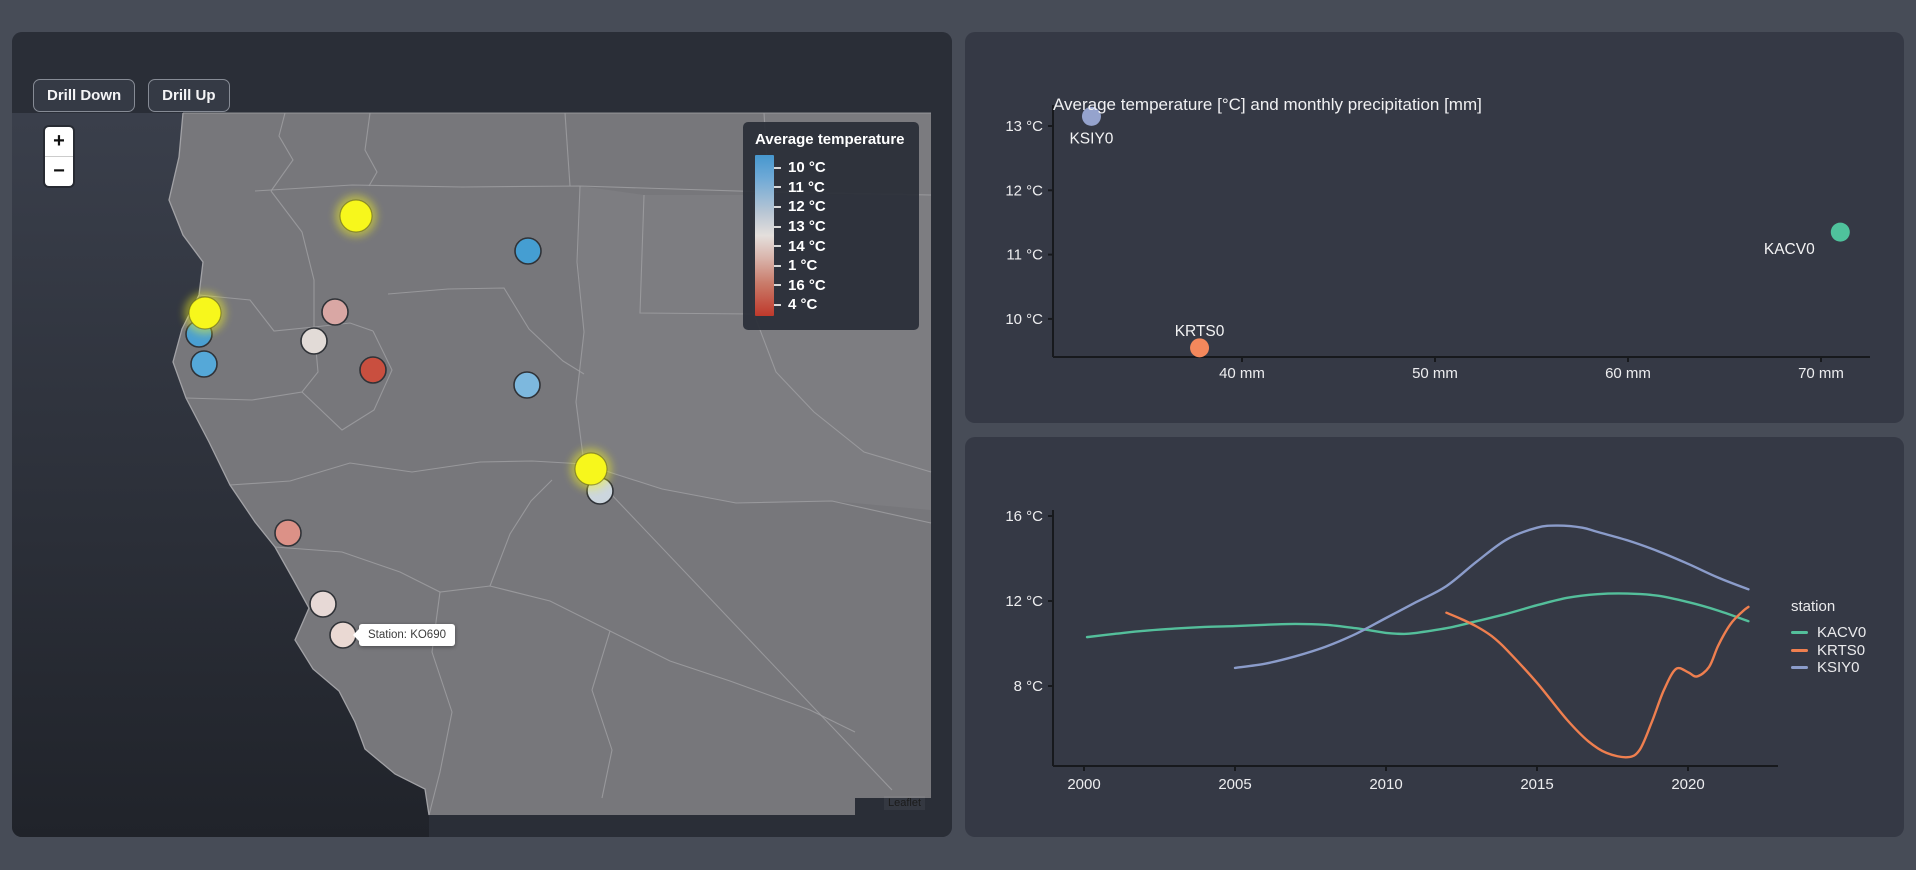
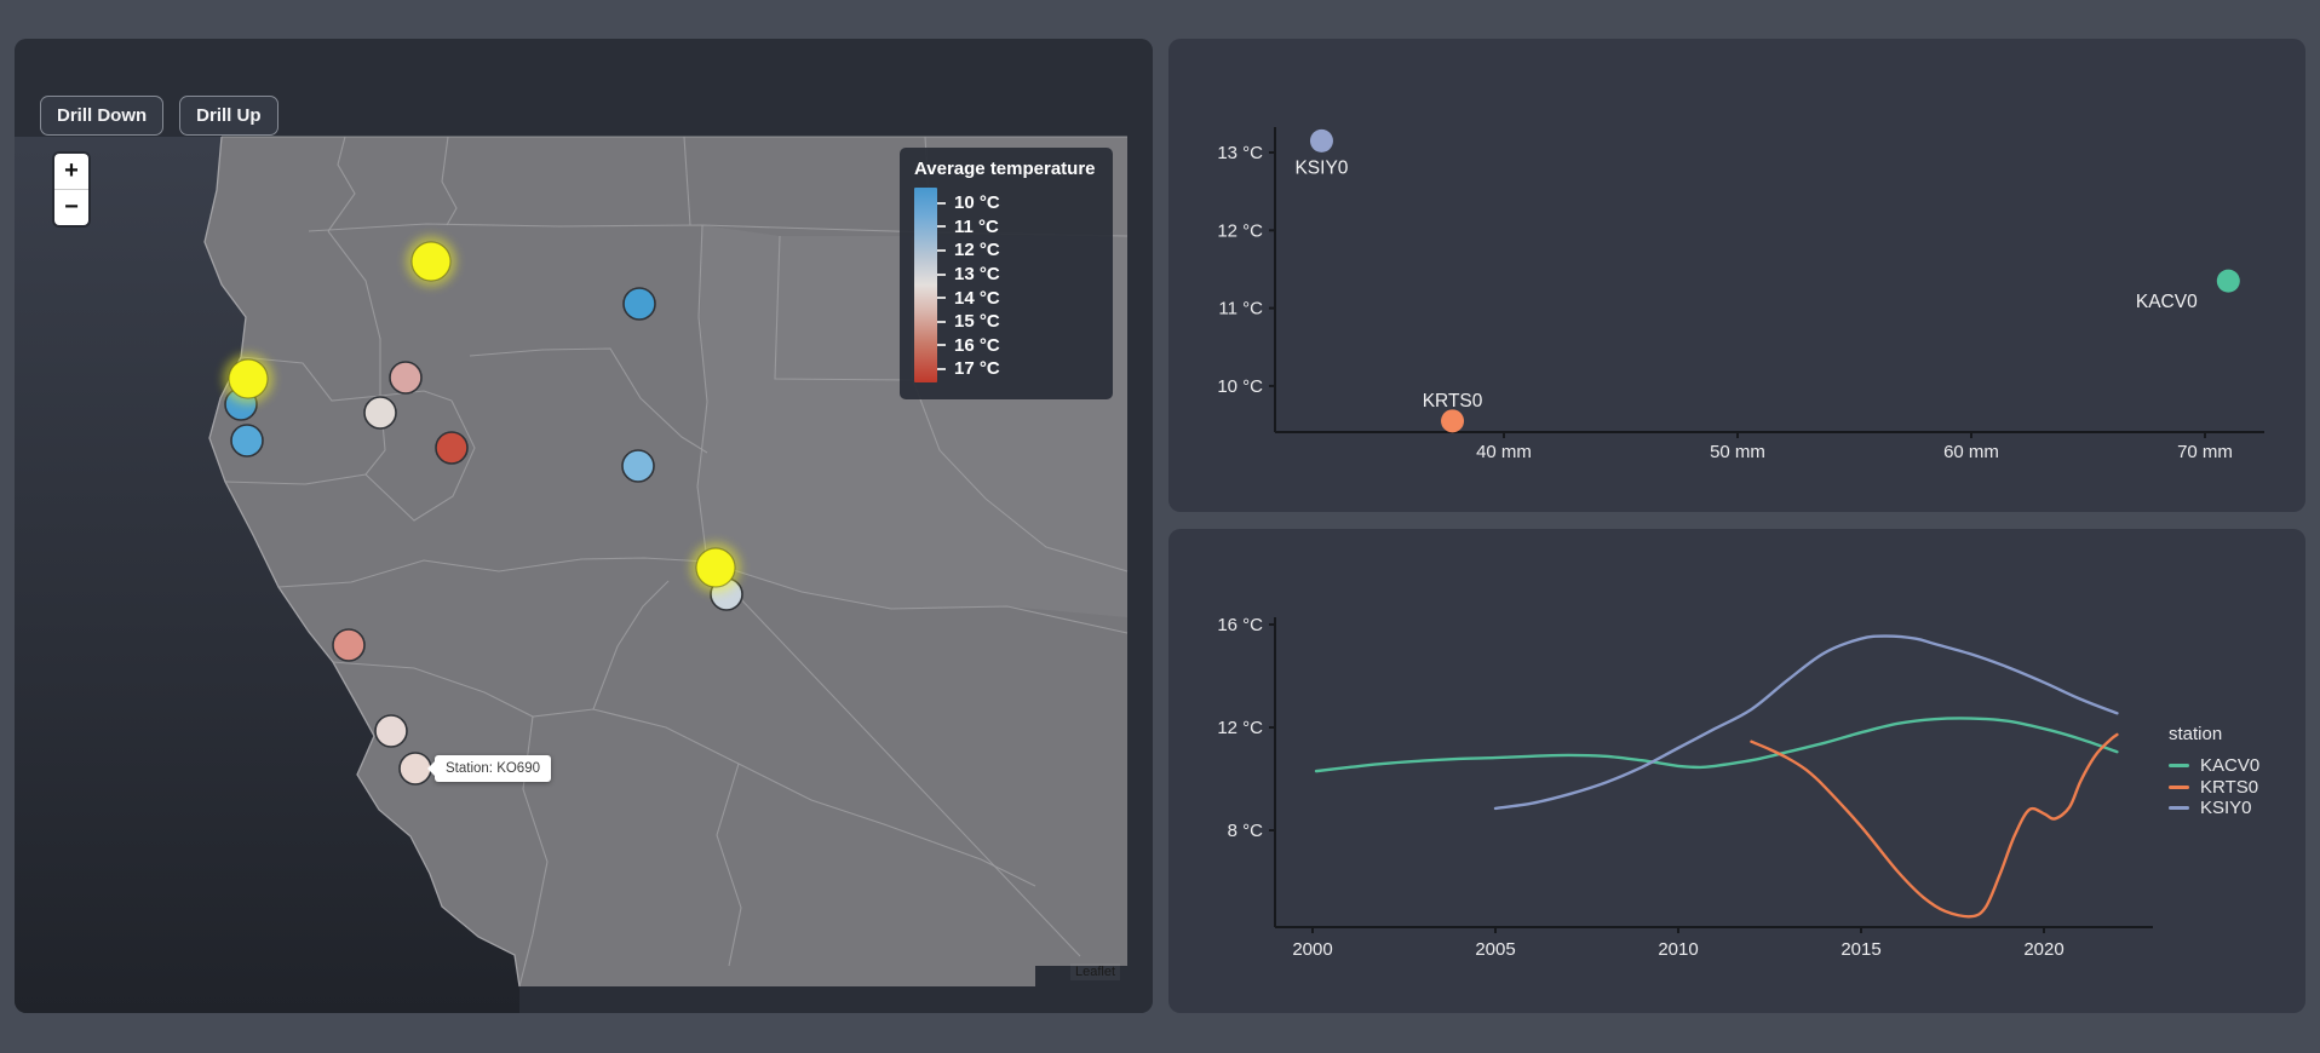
  Drill Down
  Drill Up
  +
  −
  Average temperature
  10 °C
  11 °C
  12 °C
  13 °C
  14 °C
- 1 °C
+ 15 °C
  16 °C
- 4 °C
+ 17 °C
  Station: KO690
  Leaflet
- Average temperature [°C] and monthly precipitation [mm]
  13 °C
  12 °C
  11 °C
  10 °C
  40 mm
  50 mm
  60 mm
  70 mm
  KSIY0
  KRTS0
  KACV0
  16 °C
  12 °C
  8 °C
  2000
  2005
  2010
  2015
  2020
  station
  KACV0
  KRTS0
  KSIY0
